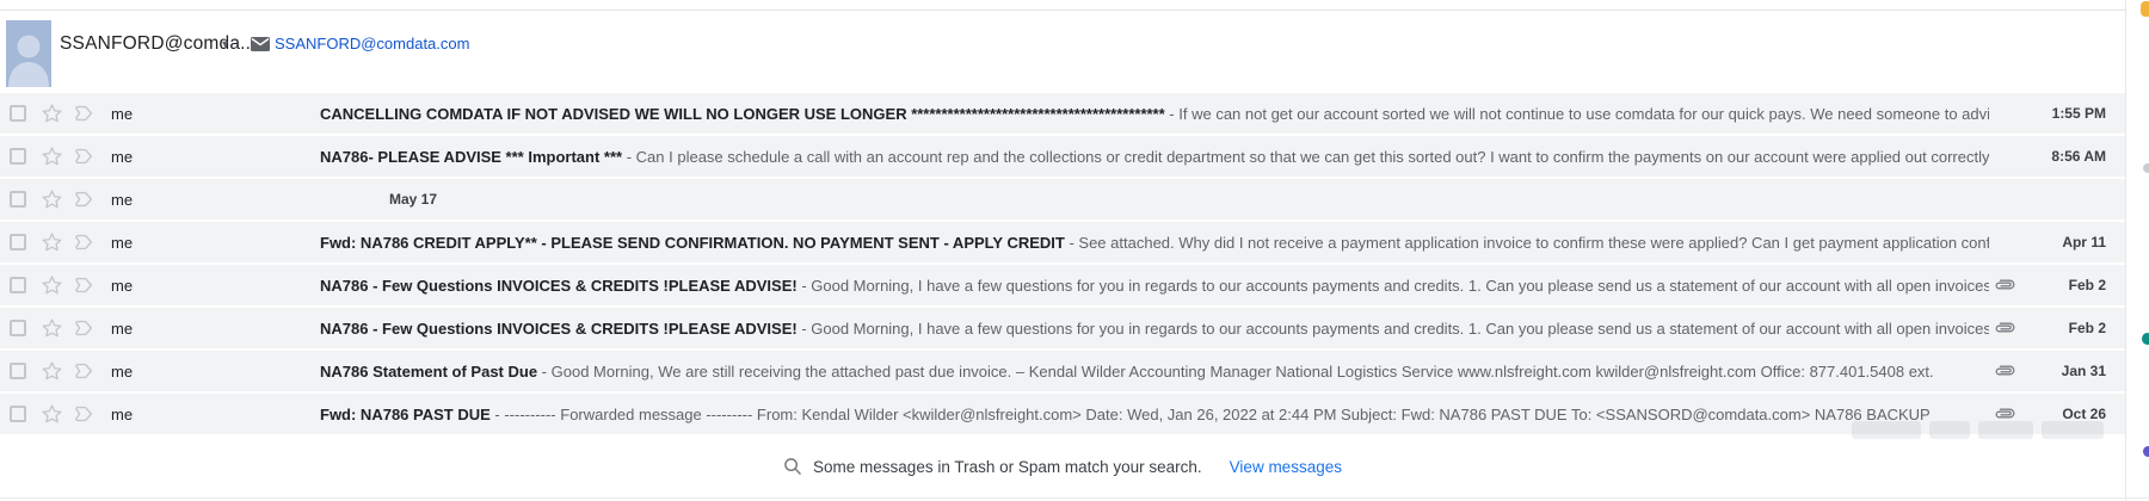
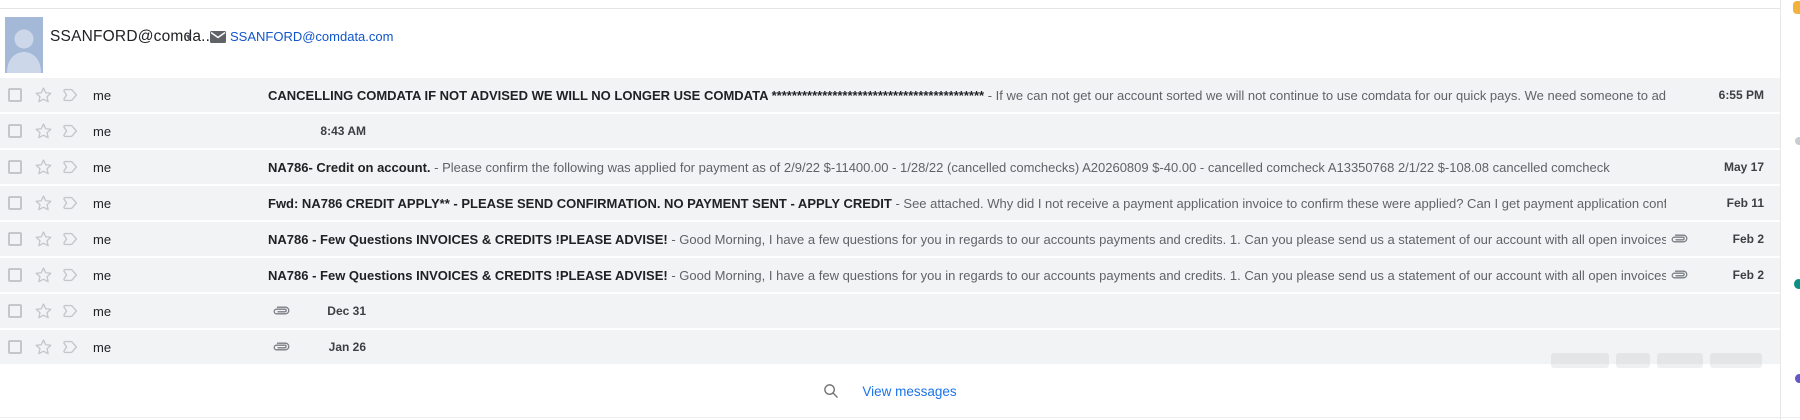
  SSANFORD@comda..
  ▾
  SSANFORD@comdata.com
  me
- CANCELLING COMDATA IF NOT ADVISED WE WILL NO LONGER USE LONGER ****************************************** - If we can not get our account sorted we will not continue to use comdata for our quick pays. We need someone to advi
+ CANCELLING COMDATA IF NOT ADVISED WE WILL NO LONGER USE COMDATA ****************************************** - If we can not get our account sorted we will not continue to use comdata for our quick pays. We need someone to ad
- 1:55 PM
+ 6:55 PM
  me
- NA786- PLEASE ADVISE *** Important *** - Can I please schedule a call with an account rep and the collections or credit department so that we can get this sorted out? I want to confirm the payments on our account were applied out correctly
- 8:56 AM
+ 8:43 AM
  me
+ NA786- Credit on account. - Please confirm the following was applied for payment as of 2/9/22 $-11400.00 - 1/28/22 (cancelled comchecks) A20260809 $-40.00 - cancelled comcheck A13350768 2/1/22 $-108.08 cancelled comcheck
  May 17
  me
  Fwd: NA786 CREDIT APPLY** - PLEASE SEND CONFIRMATION. NO PAYMENT SENT - APPLY CREDIT - See attached. Why did I not receive a payment application invoice to confirm these were applied? Can I get payment application conf
- Apr 11
+ Feb 11
  me
  NA786 - Few Questions INVOICES & CREDITS !PLEASE ADVISE! - Good Morning, I have a few questions for you in regards to our accounts payments and credits. 1. Can you please send us a statement of our account with all open invoices
  Feb 2
  me
  NA786 - Few Questions INVOICES & CREDITS !PLEASE ADVISE! - Good Morning, I have a few questions for you in regards to our accounts payments and credits. 1. Can you please send us a statement of our account with all open invoices
  Feb 2
  me
- NA786 Statement of Past Due - Good Morning, We are still receiving the attached past due invoice. – Kendal Wilder Accounting Manager National Logistics Service www.nlsfreight.com kwilder@nlsfreight.com Office: 877.401.5408 ext.
- Jan 31
+ Dec 31
  me
- Fwd: NA786 PAST DUE - ---------- Forwarded message --------- From: Kendal Wilder <kwilder@nlsfreight.com> Date: Wed, Jan 26, 2022 at 2:44 PM Subject: Fwd: NA786 PAST DUE To: <SSANSORD@comdata.com> NA786 BACKUP
- Oct 26
+ Jan 26
- Some messages in Trash or Spam match your search.
  View messages
